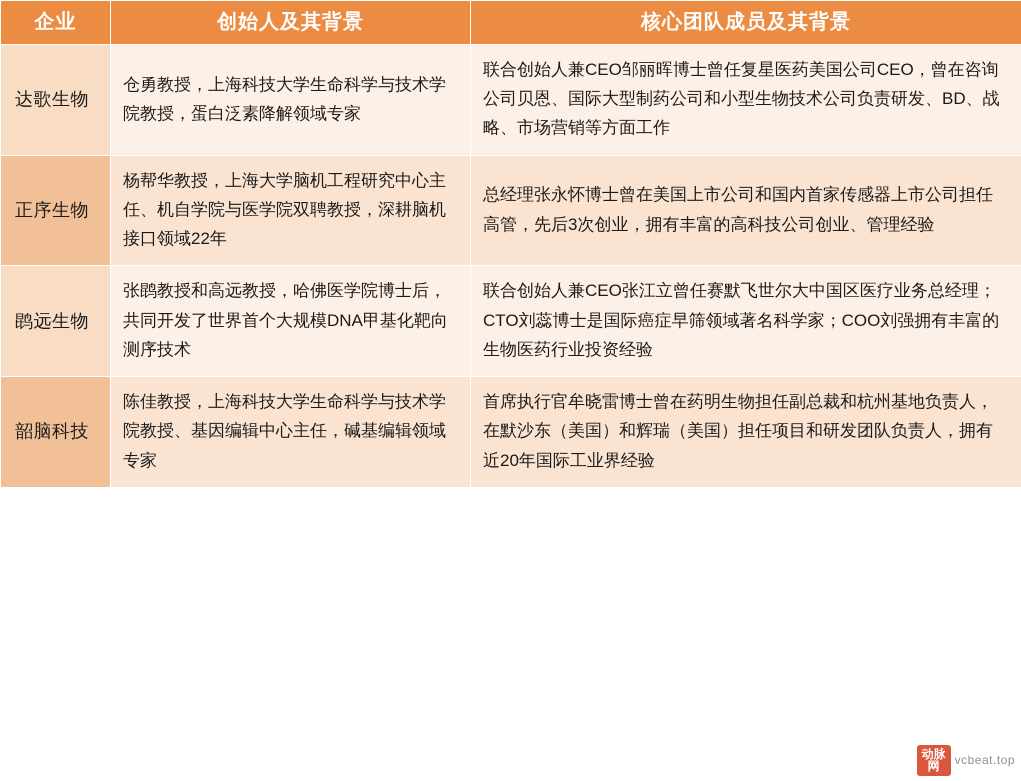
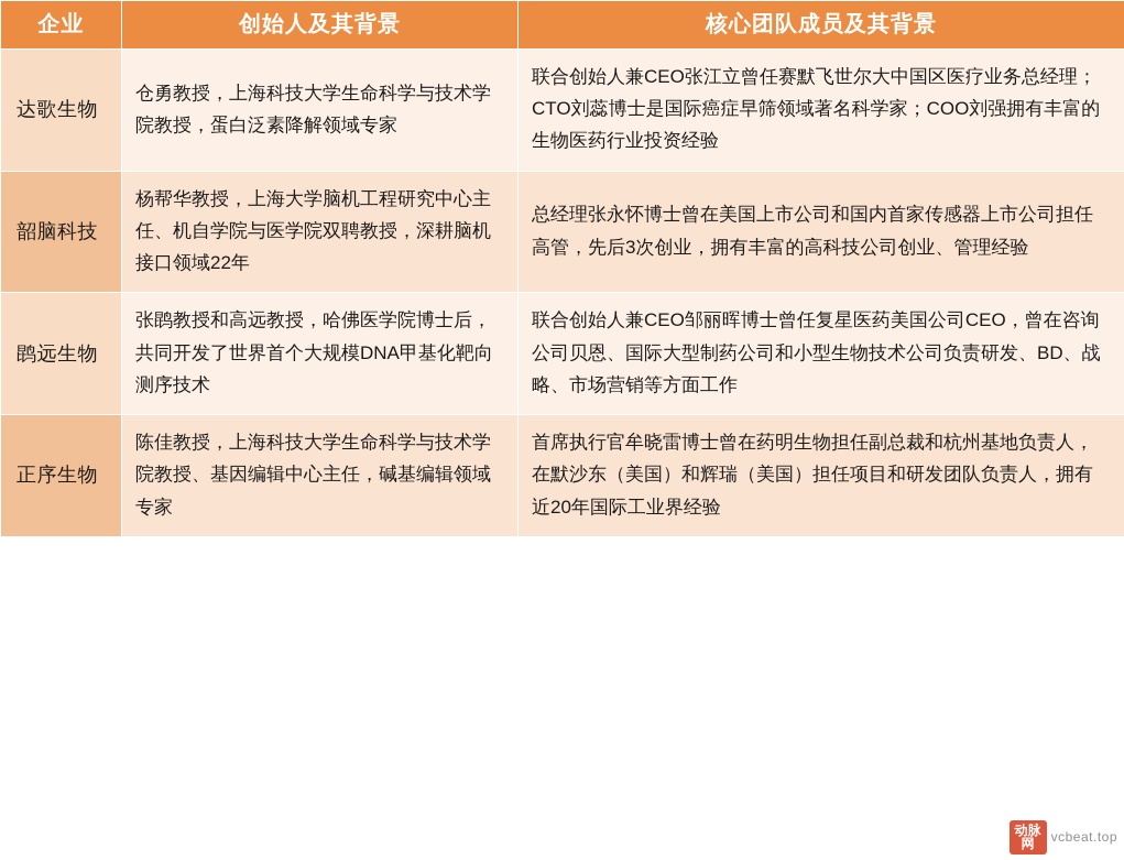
  企业	创始人及其背景	核心团队成员及其背景
- 达歌生物	仓勇教授，上海科技大学生命科学与技术学院教授，蛋白泛素降解领域专家	联合创始人兼CEO邹丽晖博士曾任复星医药美国公司CEO，曾在咨询公司贝恩、国际大型制药公司和小型生物技术公司负责研发、BD、战略、市场营销等方面工作
+ 达歌生物	仓勇教授，上海科技大学生命科学与技术学院教授，蛋白泛素降解领域专家	联合创始人兼CEO张江立曾任赛默飞世尔大中国区医疗业务总经理；CTO刘蕊博士是国际癌症早筛领域著名科学家；COO刘强拥有丰富的生物医药行业投资经验
- 正序生物	杨帮华教授，上海大学脑机工程研究中心主任、机自学院与医学院双聘教授，深耕脑机接口领域22年	总经理张永怀博士曾在美国上市公司和国内首家传感器上市公司担任高管，先后3次创业，拥有丰富的高科技公司创业、管理经验
+ 韶脑科技	杨帮华教授，上海大学脑机工程研究中心主任、机自学院与医学院双聘教授，深耕脑机接口领域22年	总经理张永怀博士曾在美国上市公司和国内首家传感器上市公司担任高管，先后3次创业，拥有丰富的高科技公司创业、管理经验
- 鹍远生物	张鹍教授和高远教授，哈佛医学院博士后，共同开发了世界首个大规模DNA甲基化靶向测序技术	联合创始人兼CEO张江立曾任赛默飞世尔大中国区医疗业务总经理；CTO刘蕊博士是国际癌症早筛领域著名科学家；COO刘强拥有丰富的生物医药行业投资经验
+ 鹍远生物	张鹍教授和高远教授，哈佛医学院博士后，共同开发了世界首个大规模DNA甲基化靶向测序技术	联合创始人兼CEO邹丽晖博士曾任复星医药美国公司CEO，曾在咨询公司贝恩、国际大型制药公司和小型生物技术公司负责研发、BD、战略、市场营销等方面工作
- 韶脑科技	陈佳教授，上海科技大学生命科学与技术学院教授、基因编辑中心主任，碱基编辑领域专家	首席执行官牟晓雷博士曾在药明生物担任副总裁和杭州基地负责人，在默沙东（美国）和辉瑞（美国）担任项目和研发团队负责人，拥有近20年国际工业界经验
+ 正序生物	陈佳教授，上海科技大学生命科学与技术学院教授、基因编辑中心主任，碱基编辑领域专家	首席执行官牟晓雷博士曾在药明生物担任副总裁和杭州基地负责人，在默沙东（美国）和辉瑞（美国）担任项目和研发团队负责人，拥有近20年国际工业界经验
  动脉网
  vcbeat.top
